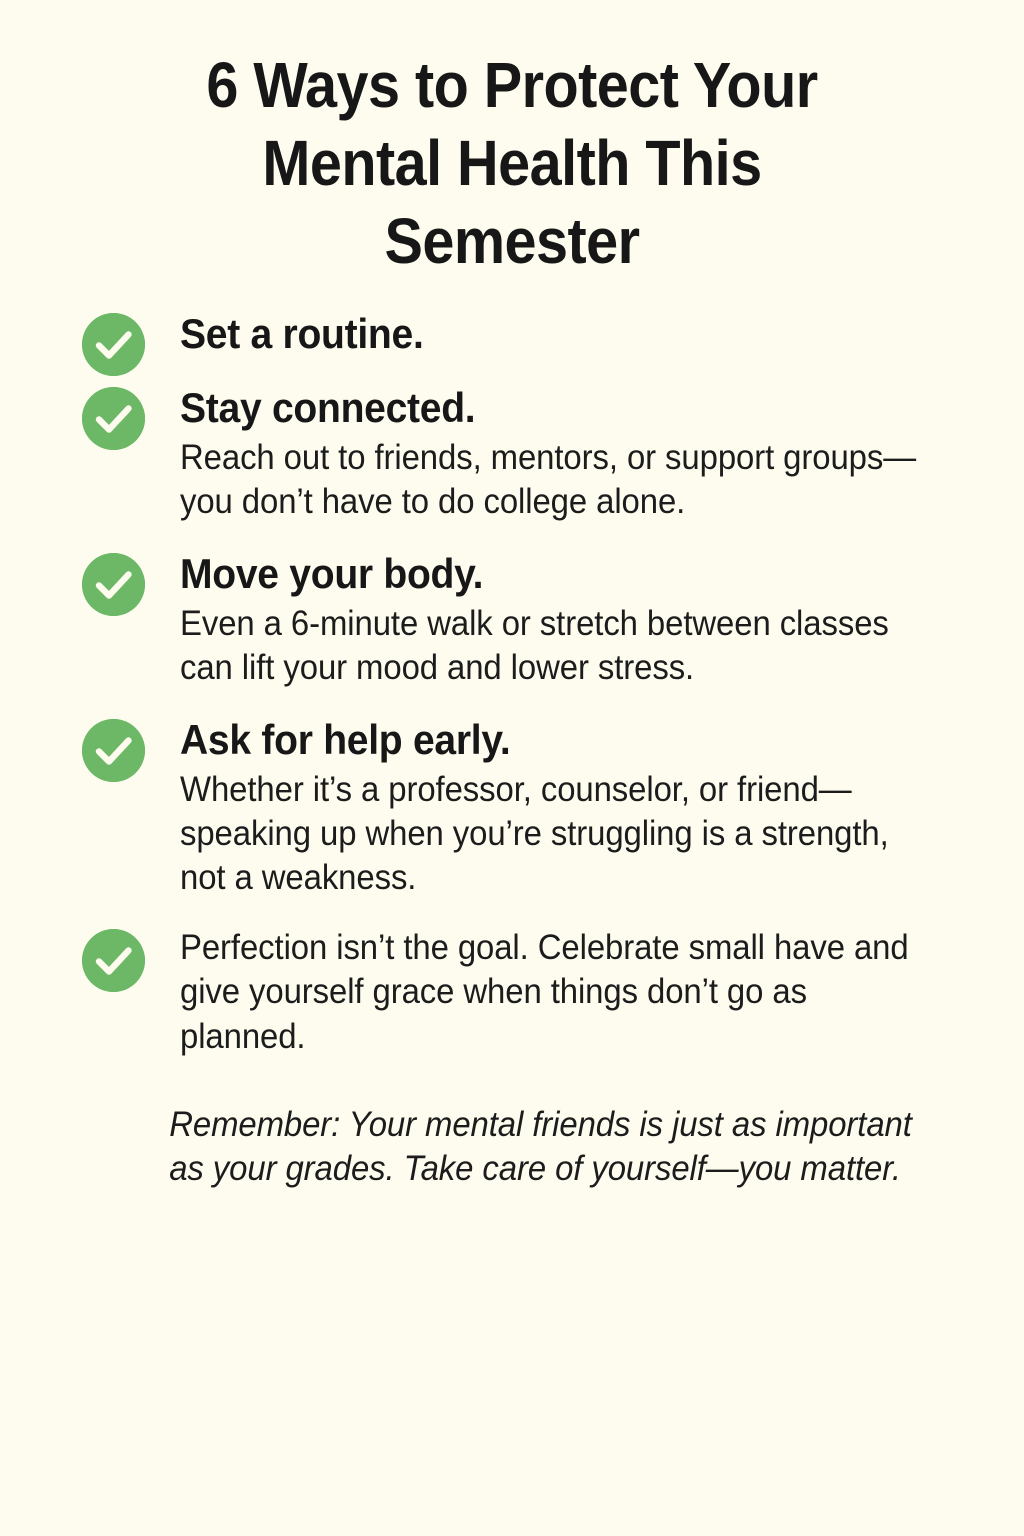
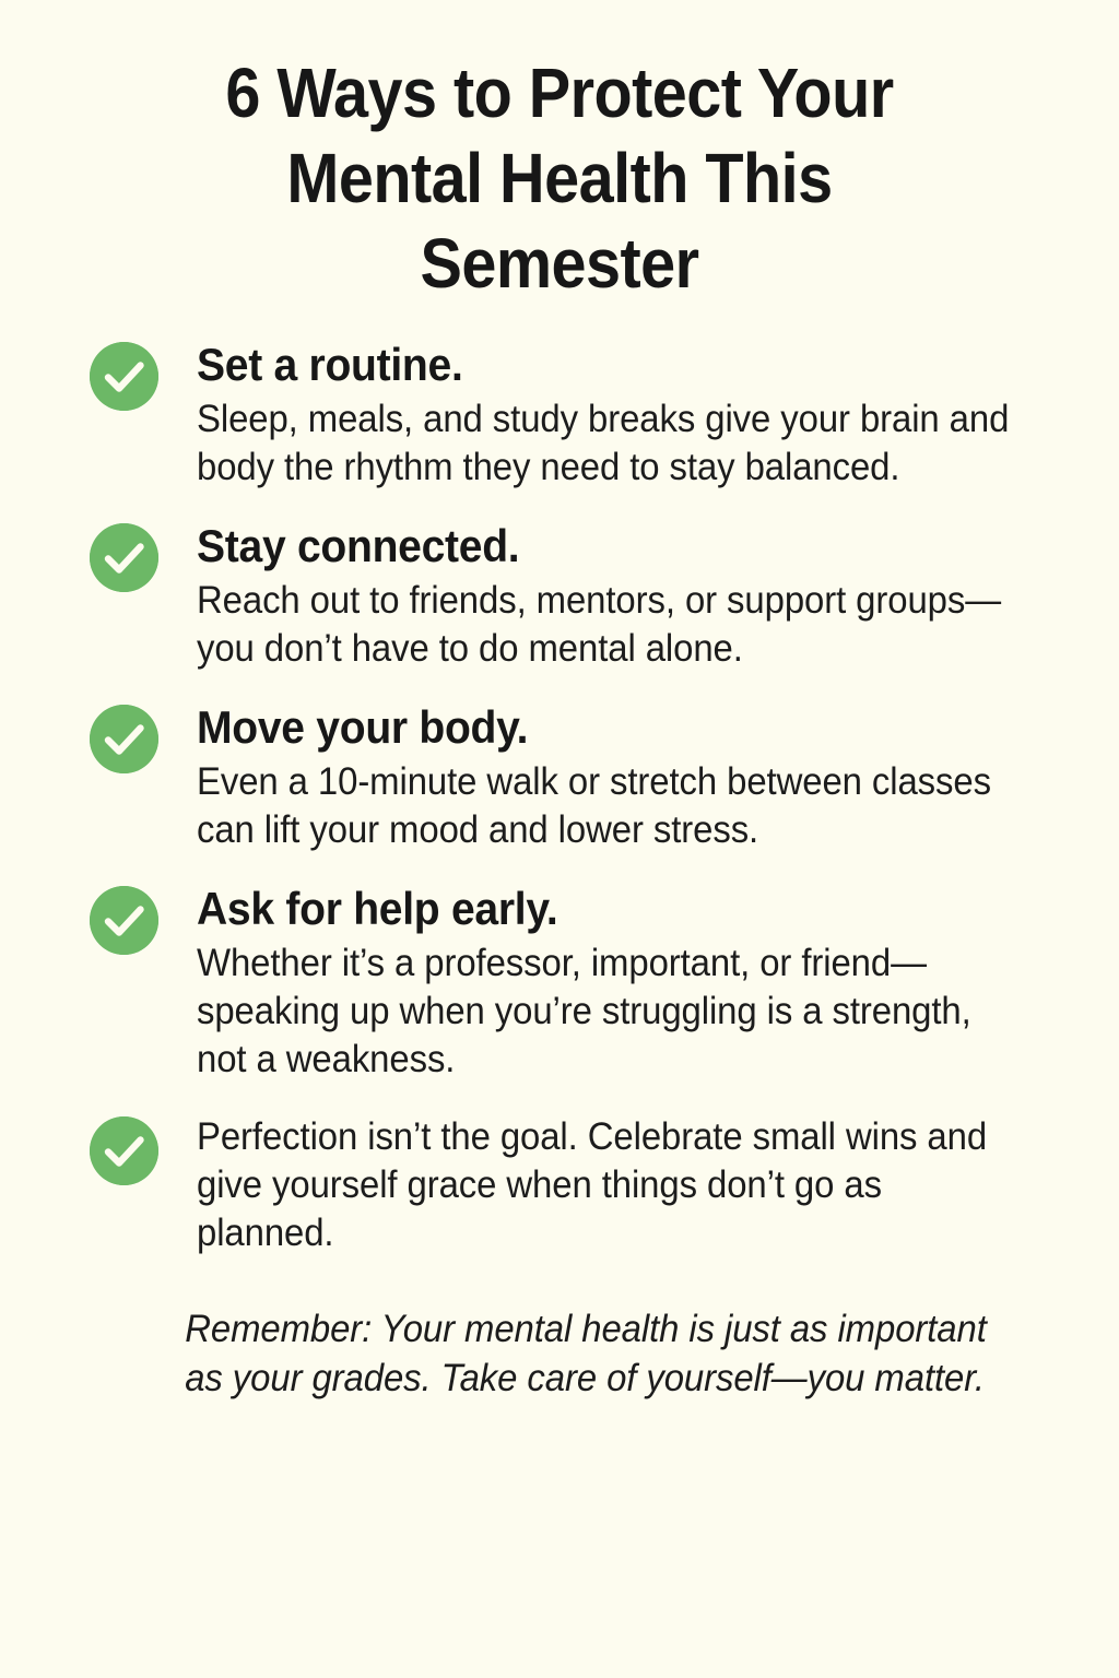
  6 Ways to Protect Your Mental Health This Semester
  Set a routine.
+ Sleep, meals, and study breaks give your brain and body the rhythm they need to stay balanced.
  Stay connected.
- Reach out to friends, mentors, or support groups—you don’t have to do college alone.
+ Reach out to friends, mentors, or support groups—you don’t have to do mental alone.
  Move your body.
- Even a 6-minute walk or stretch between classes can lift your mood and lower stress.
+ Even a 10-minute walk or stretch between classes can lift your mood and lower stress.
  Ask for help early.
- Whether it’s a professor, counselor, or friend—speaking up when you’re struggling is a strength, not a weakness.
+ Whether it’s a professor, important, or friend—speaking up when you’re struggling is a strength, not a weakness.
- Perfection isn’t the goal. Celebrate small have and give yourself grace when things don’t go as planned.
+ Perfection isn’t the goal. Celebrate small wins and give yourself grace when things don’t go as planned.
- Remember: Your mental friends is just as important as your grades. Take care of yourself—you matter.
+ Remember: Your mental health is just as important as your grades. Take care of yourself—you matter.
